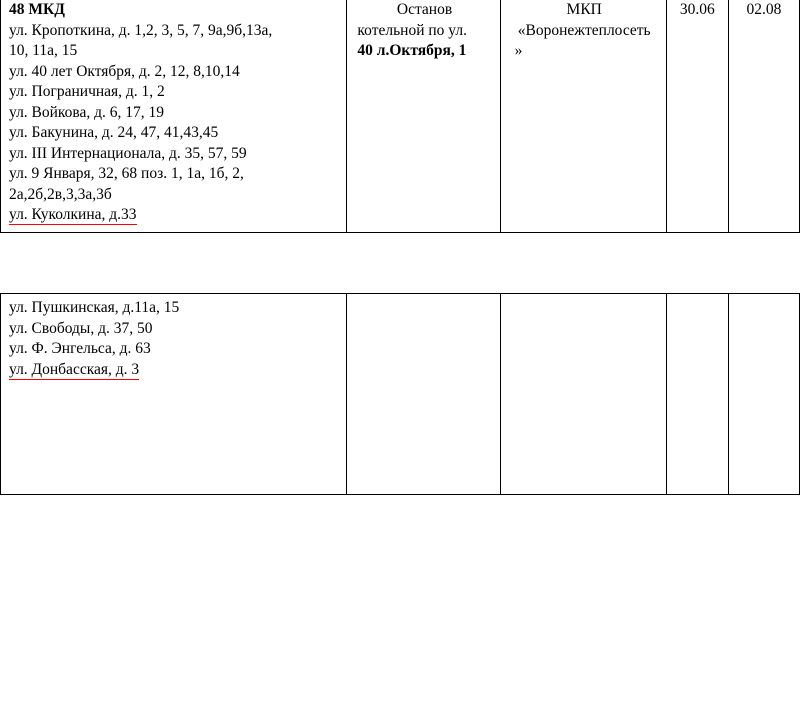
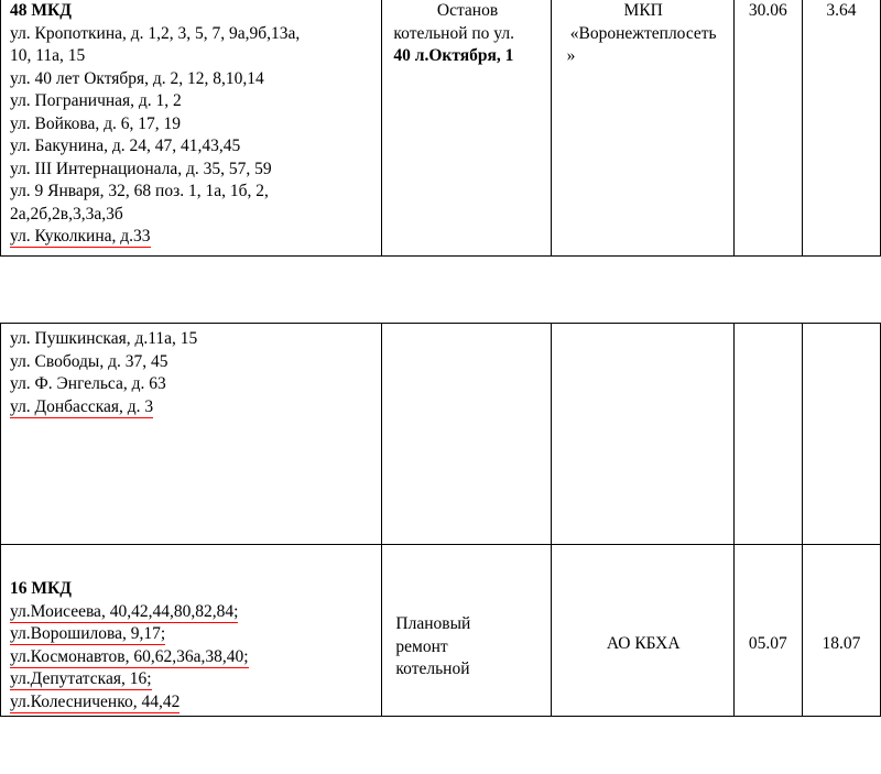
- 48 МКД ул. Кропоткина, д. 1,2, 3, 5, 7, 9а,9б,13а, 10, 11а, 15 ул. 40 лет Октября, д. 2, 12, 8,10,14 ул. Пограничная, д. 1, 2 ул. Войкова, д. 6, 17, 19 ул. Бакунина, д. 24, 47, 41,43,45 ул. III Интернационала, д. 35, 57, 59 ул. 9 Января, 32, 68 поз. 1, 1а, 1б, 2, 2а,2б,2в,3,3а,3б ул. Куколкина, д.33	Останов котельной по ул. 40 л.Октября, 1	МКП «Воронежтеплосеть »	30.06	02.08
+ 48 МКД ул. Кропоткина, д. 1,2, 3, 5, 7, 9а,9б,13а, 10, 11а, 15 ул. 40 лет Октября, д. 2, 12, 8,10,14 ул. Пограничная, д. 1, 2 ул. Войкова, д. 6, 17, 19 ул. Бакунина, д. 24, 47, 41,43,45 ул. III Интернационала, д. 35, 57, 59 ул. 9 Января, 32, 68 поз. 1, 1а, 1б, 2, 2а,2б,2в,3,3а,3б ул. Куколкина, д.33	Останов котельной по ул. 40 л.Октября, 1	МКП «Воронежтеплосеть »	30.06	3.64
- ул. Пушкинская, д.11а, 15 ул. Свободы, д. 37, 50 ул. Ф. Энгельса, д. 63 ул. Донбасская, д. 3
+ ул. Пушкинская, д.11а, 15 ул. Свободы, д. 37, 45 ул. Ф. Энгельса, д. 63 ул. Донбасская, д. 3
+ 16 МКД ул.Моисеева, 40,42,44,80,82,84; ул.Ворошилова, 9,17; ул.Космонавтов, 60,62,36а,38,40; ул.Депутатская, 16; ул.Колесниченко, 44,42	Плановый ремонт котельной	АО КБХА	05.07	18.07
